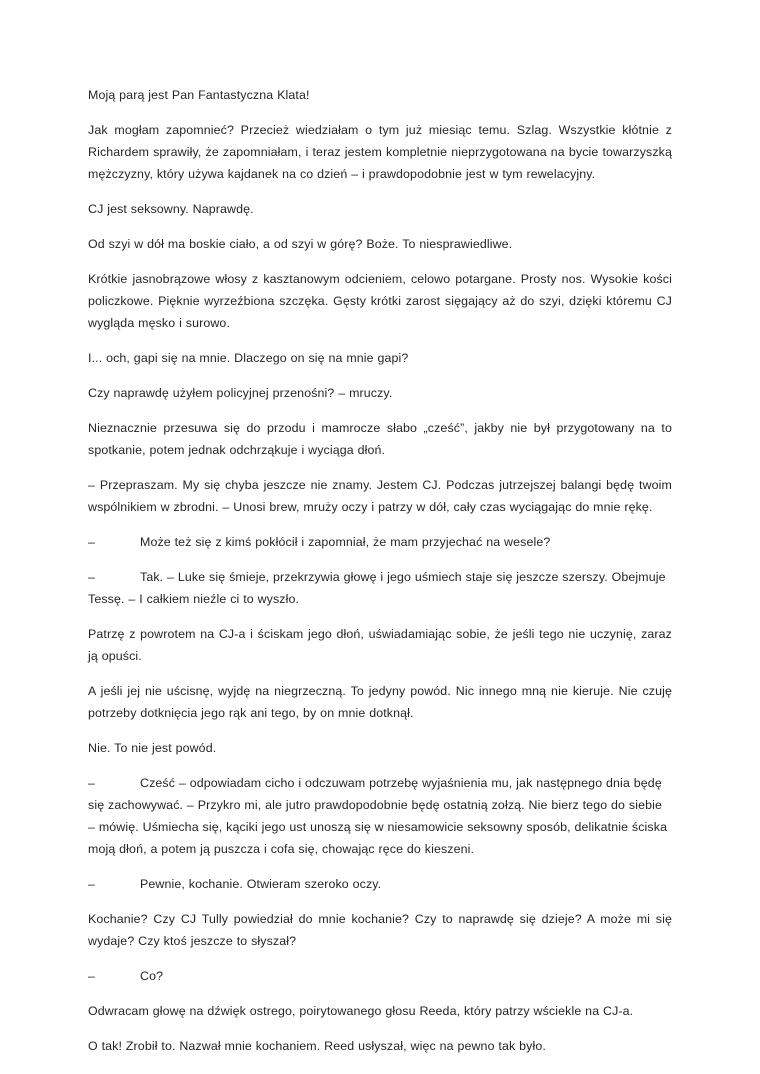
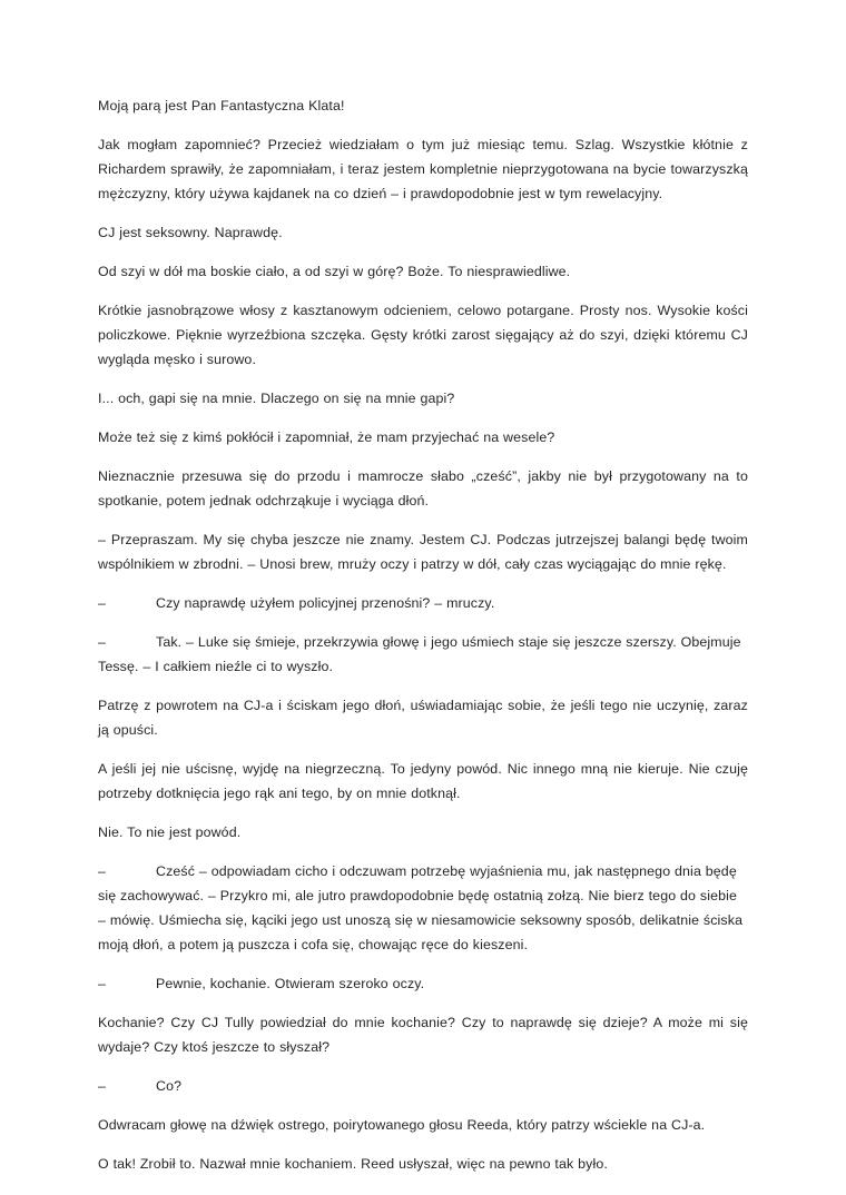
  Moją parą jest Pan Fantastyczna Klata!
  Jak mogłam zapomnieć? Przecież wiedziałam o tym już miesiąc temu. Szlag. Wszystkie kłótnie z Richardem sprawiły, że zapomniałam, i teraz jestem kompletnie nieprzygotowana na bycie towarzyszką mężczyzny, który używa kajdanek na co dzień – i prawdopodobnie jest w tym rewelacyjny.
  CJ jest seksowny. Naprawdę.
  Od szyi w dół ma boskie ciało, a od szyi w górę? Boże. To niesprawiedliwe.
  Krótkie jasnobrązowe włosy z kasztanowym odcieniem, celowo potargane. Prosty nos. Wysokie kości policzkowe. Pięknie wyrzeźbiona szczęka. Gęsty krótki zarost sięgający aż do szyi, dzięki któremu CJ wygląda męsko i surowo.
  I... och, gapi się na mnie. Dlaczego on się na mnie gapi?
- Czy naprawdę użyłem policyjnej przenośni? – mruczy.
+ Może też się z kimś pokłócił i zapomniał, że mam przyjechać na wesele?
  Nieznacznie przesuwa się do przodu i mamrocze słabo „cześć”, jakby nie był przygotowany na to spotkanie, potem jednak odchrząkuje i wyciąga dłoń.
  – Przepraszam. My się chyba jeszcze nie znamy. Jestem CJ. Podczas jutrzejszej balangi będę twoim wspólnikiem w zbrodni. – Unosi brew, mruży oczy i patrzy w dół, cały czas wyciągając do mnie rękę.
- – Może też się z kimś pokłócił i zapomniał, że mam przyjechać na wesele?
+ – Czy naprawdę użyłem policyjnej przenośni? – mruczy.
  – Tak. – Luke się śmieje, przekrzywia głowę i jego uśmiech staje się jeszcze szerszy. Obejmuje Tessę. – I całkiem nieźle ci to wyszło.
  Patrzę z powrotem na CJ-a i ściskam jego dłoń, uświadamiając sobie, że jeśli tego nie uczynię, zaraz ją opuści.
  A jeśli jej nie uścisnę, wyjdę na niegrzeczną. To jedyny powód. Nic innego mną nie kieruje. Nie czuję potrzeby dotknięcia jego rąk ani tego, by on mnie dotknął.
  Nie. To nie jest powód.
  – Cześć – odpowiadam cicho i odczuwam potrzebę wyjaśnienia mu, jak następnego dnia będę się zachowywać. – Przykro mi, ale jutro prawdopodobnie będę ostatnią zołzą. Nie bierz tego do siebie – mówię. Uśmiecha się, kąciki jego ust unoszą się w niesamowicie seksowny sposób, delikatnie ściska moją dłoń, a potem ją puszcza i cofa się, chowając ręce do kieszeni.
  – Pewnie, kochanie. Otwieram szeroko oczy.
  Kochanie? Czy CJ Tully powiedział do mnie kochanie? Czy to naprawdę się dzieje? A może mi się wydaje? Czy ktoś jeszcze to słyszał?
  – Co?
  Odwracam głowę na dźwięk ostrego, poirytowanego głosu Reeda, który patrzy wściekle na CJ-a.
  O tak! Zrobił to. Nazwał mnie kochaniem. Reed usłyszał, więc na pewno tak było.
